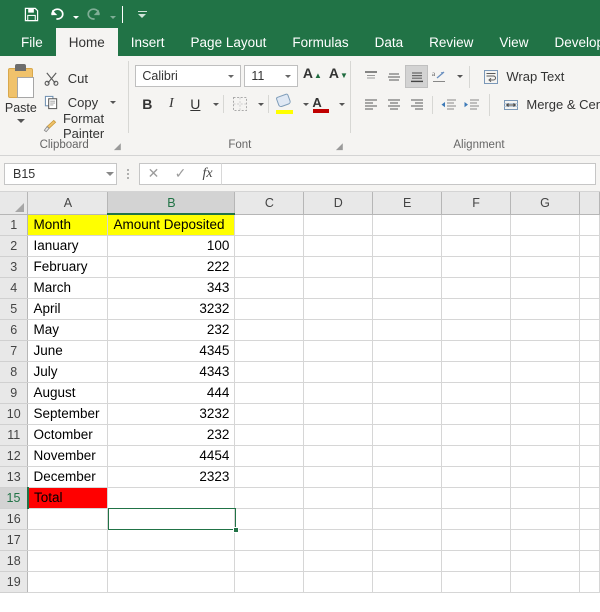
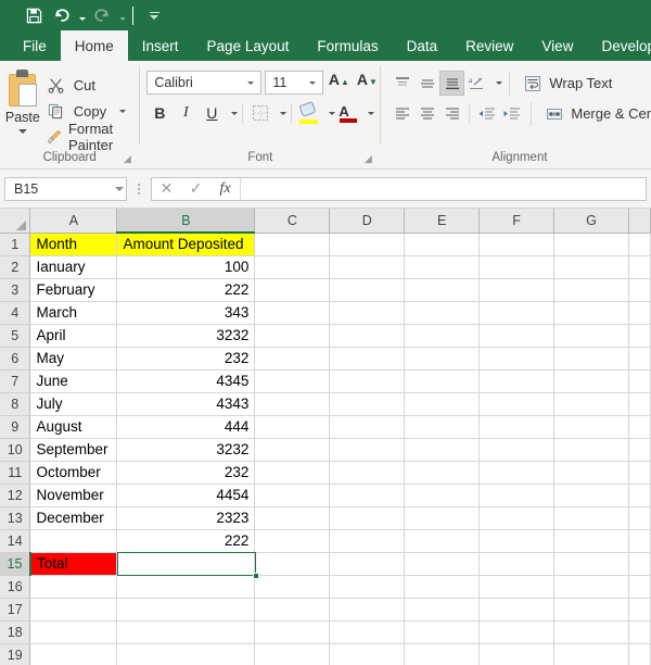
  File
  Home
  Insert
  Page Layout
  Formulas
  Data
  Review
  View
  Paste
  Cut
  Copy
  Format Painter
  Clipboard
  ◢
  Calibri
  11
  A
  ▲
  A
  ▼
  B
  I
  U
  A
  Font
  ◢
  a
  Wrap Text
  Merge & Cen
  Alignment
  B15
  ✕
  ✓
  fx
  	A	B	C	D	E	F	G
  1	Month	Amount Deposited
  2	Ianuary	100
  3	February	222
  4	March	343
  5	April	3232
  6	May	232
  7	June	4345
  8	July	4343
  9	August	444
  10	September	3232
  11	Octomber	232
  12	November	4454
  13	December	2323
+ 14		222
  15	Total
  16
  17
  18
  19
